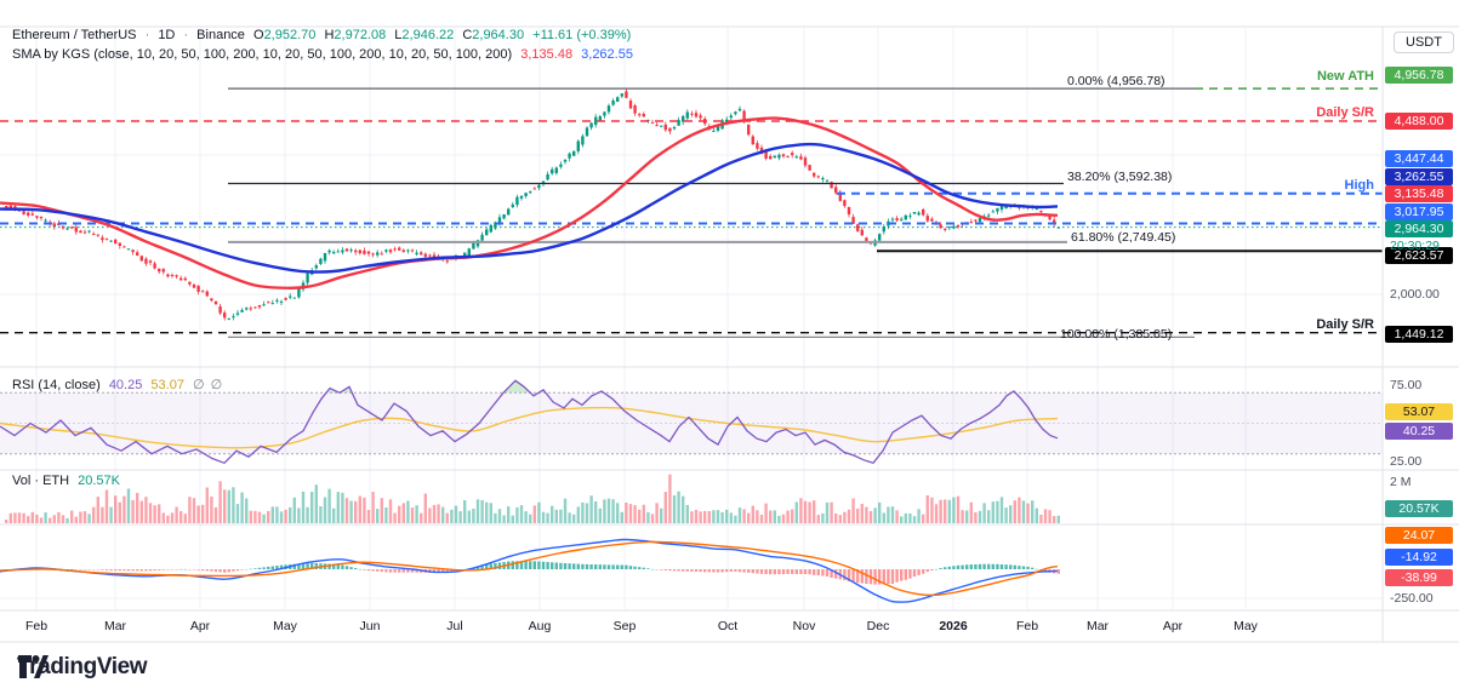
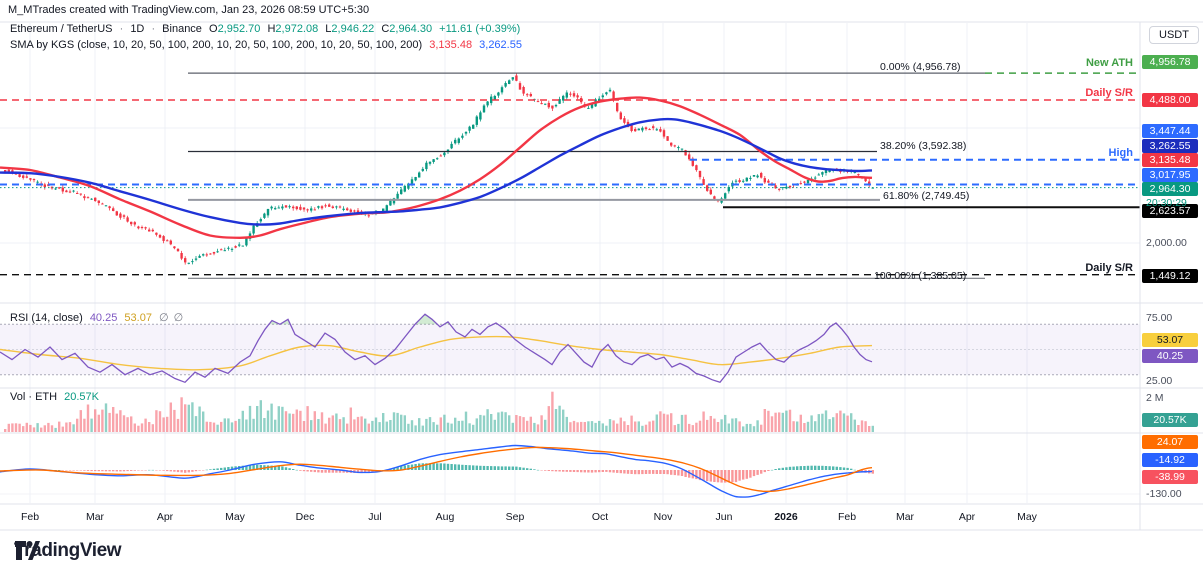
+ M_MTrades created with TradingView.com, Jan 23, 2026 08:59 UTC+5:30
  Ethereum / TetherUS · 1D · Binance O2,952.70 H2,972.08 L2,946.22 C2,964.30 +11.61 (+0.39%)
  SMA by KGS (close, 10, 20, 50, 100, 200, 10, 20, 50, 100, 200, 10, 20, 50, 100, 200) 3,135.48 3,262.55
  RSI (14, close) 40.25 53.07 ∅ ∅
  Vol · ETH 20.57K
  USDT
  2,000.00
  75.00
  25.00
  2 M
- -250.00
+ -130.00
  4,956.78
  4,488.00
  3,447.44
  3,262.55
  3,135.48
  3,017.95
  2,964.30
  2,623.57
  1,449.12
  53.07
  40.25
  20.57K
  24.07
  -14.92
  -38.99
  20:30:29
  0.00% (4,956.78)
  38.20% (3,592.38)
  61.80% (2,749.45)
  100.00% (1,385.05)
  New ATH
  Daily S/R
  High
  Daily S/R
  Feb
  Mar
  Apr
  May
- Jun
+ Dec
  Jul
  Aug
  Sep
  Oct
  Nov
- Dec
+ Jun
  2026
  Feb
  Mar
  Apr
  May
  rdingView
